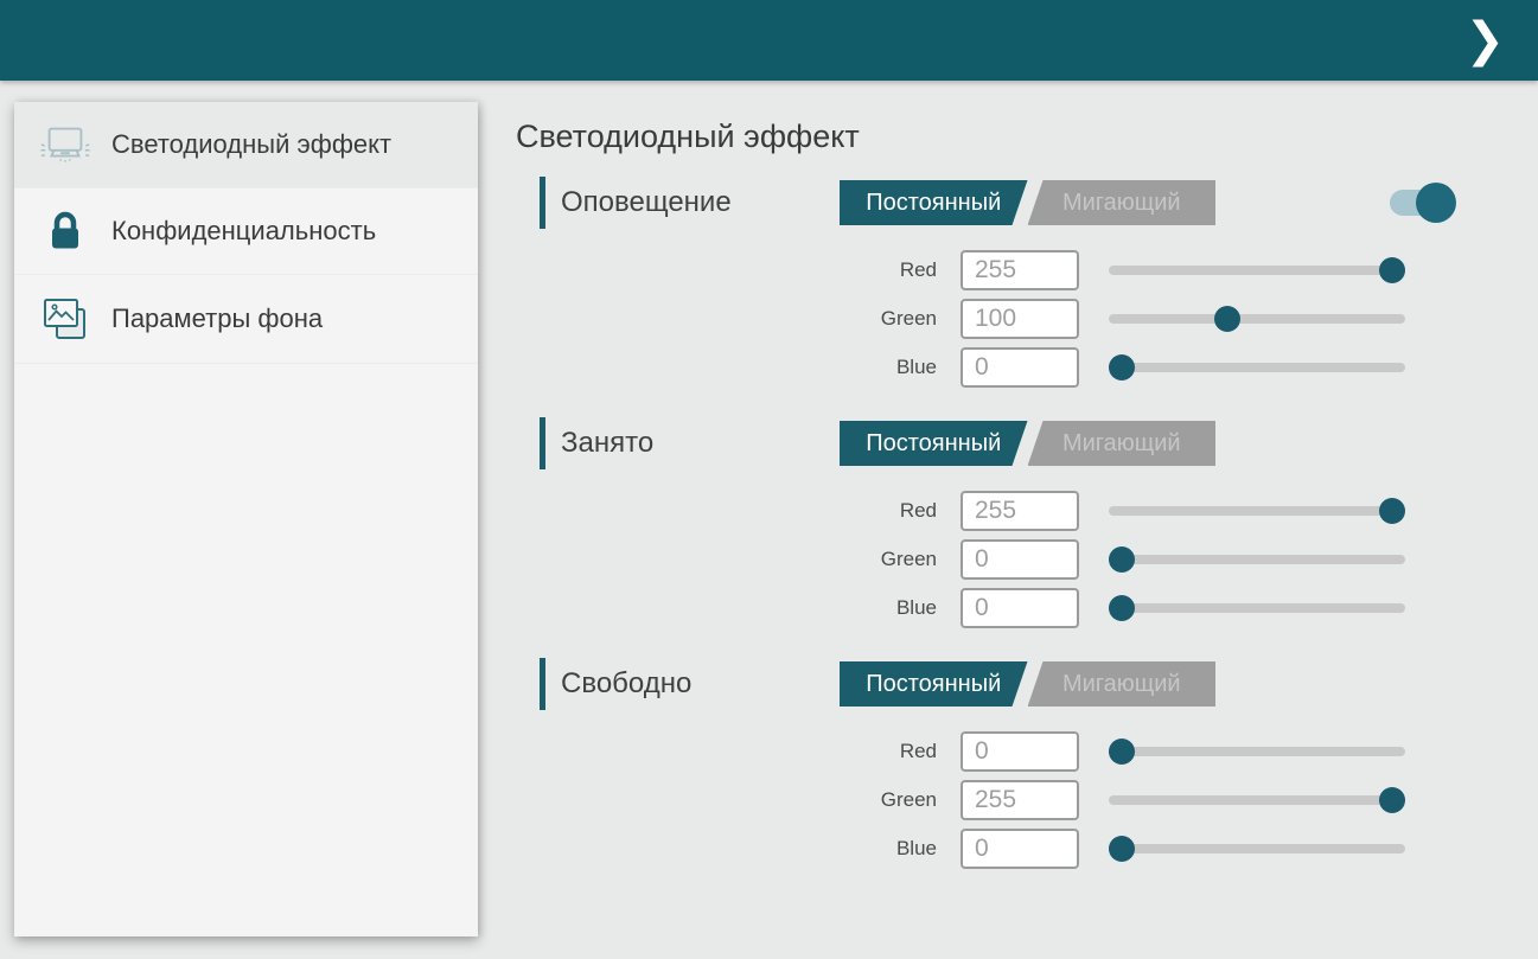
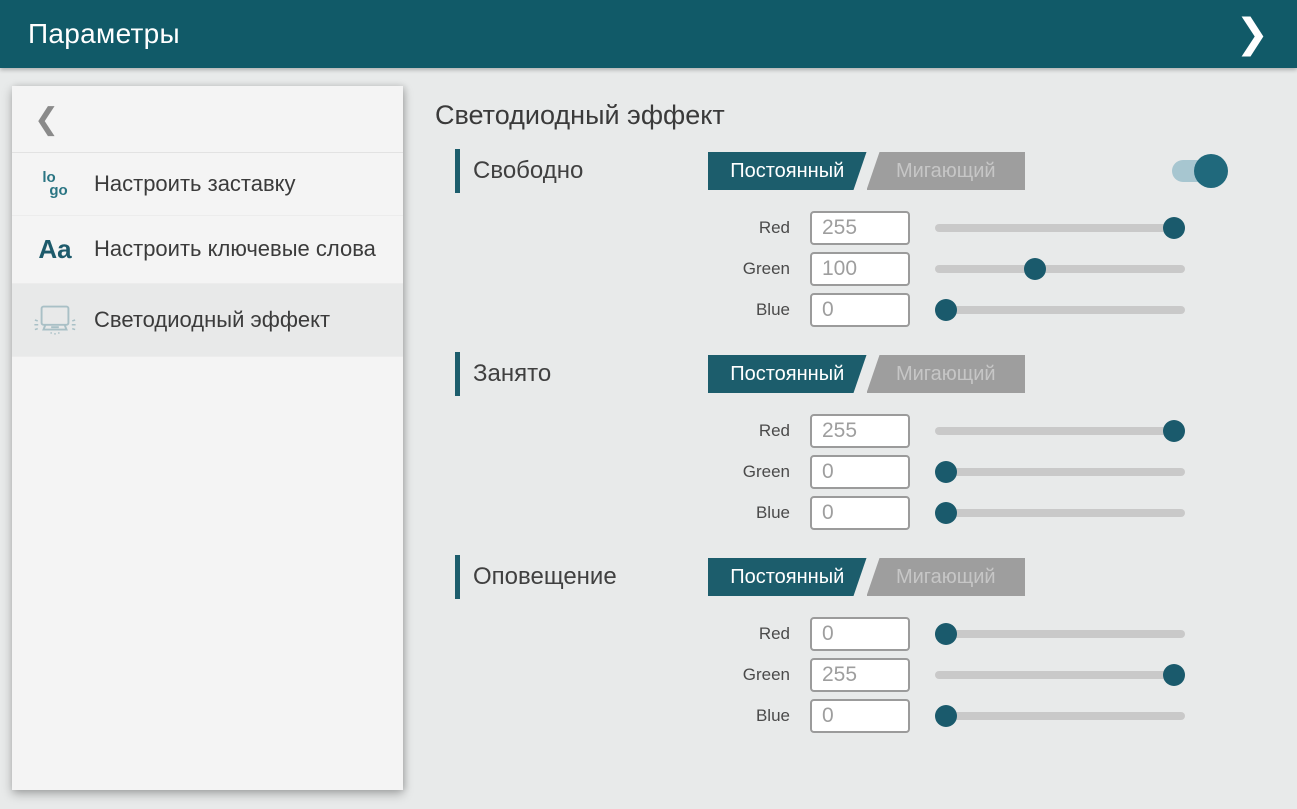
+ Параметры
  ❯
+ ❮
+ lo
+ go
+ Настроить заставку
+ Aa
+ Настроить ключевые слова
  Светодиодный эффект
- Конфиденциальность
- Параметры фона
  Светодиодный эффект
- Оповещение
+ Свободно
  Постоянный
  Мигающий
  Red
  255
  Green
  100
  Blue
  0
  Занято
  Постоянный
  Мигающий
  Red
  255
  Green
  0
  Blue
  0
- Свободно
+ Оповещение
  Постоянный
  Мигающий
  Red
  0
  Green
  255
  Blue
  0
